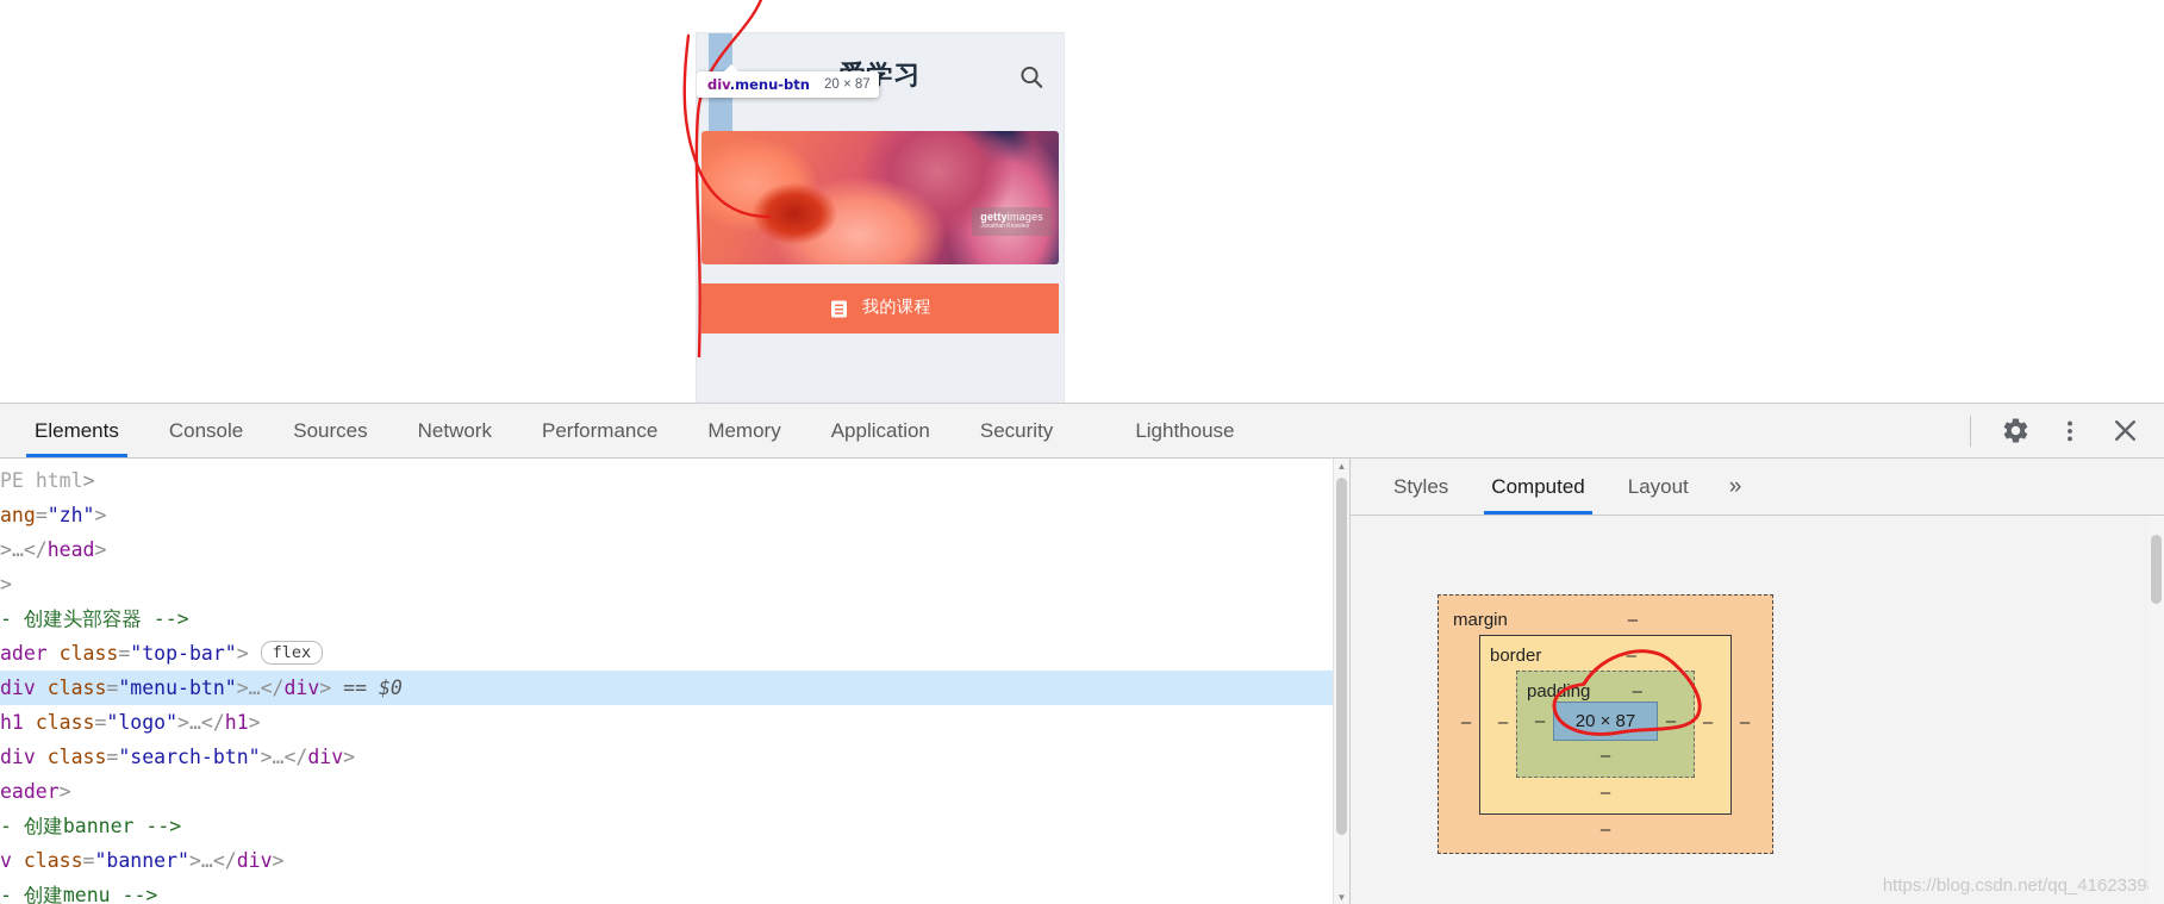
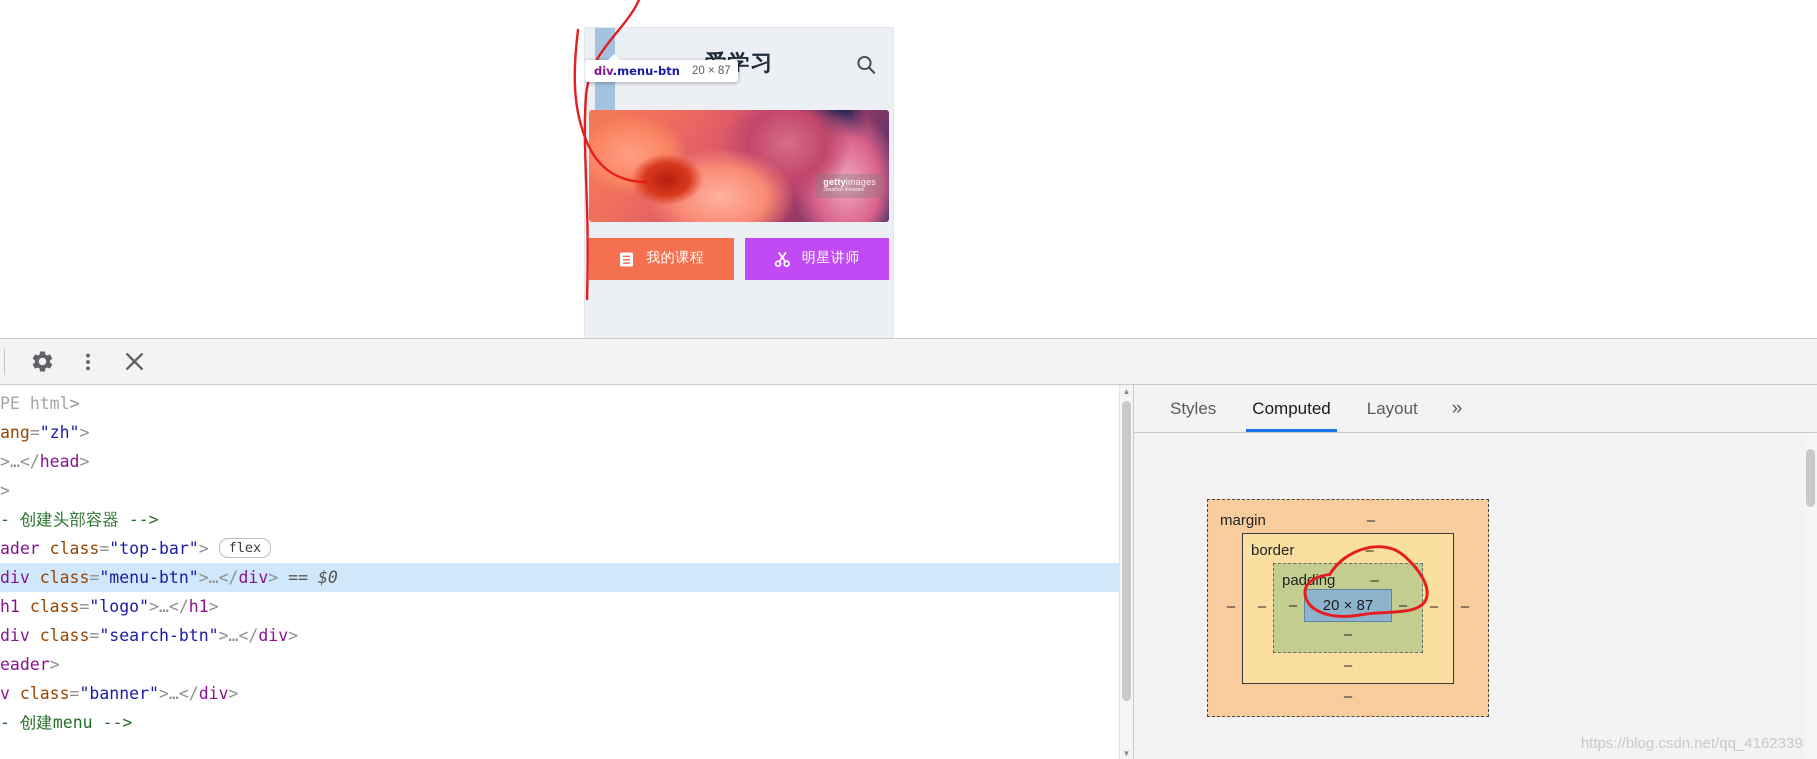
  gettyimages
  我的课程
+ 明星讲师
  div.menu-btn
  20 × 87
- Elements
- Console
- Sources
- Network
- Performance
- Memory
- Application
- Security
- Lighthouse
  PE html>
  ang="zh">
  >…</head>
  >
  - 创建头部容器 -->
  ader class="top-bar"> flex
  div class="menu-btn">…</div> == $0
  h1 class="logo">…</h1>
  div class="search-btn">…</div>
  eader>
- - 创建banner -->
  v class="banner">…</div>
  - 创建menu -->
  ▲
  ▼
  Styles
  Computed
  Layout
  »
  margin
  –
  –
  border
  –
  –
  pading
  –
  –
  20 × 87
  –
  –
  –
  –
  –
  –
  https://blog.csdn.net/qq_4162339
